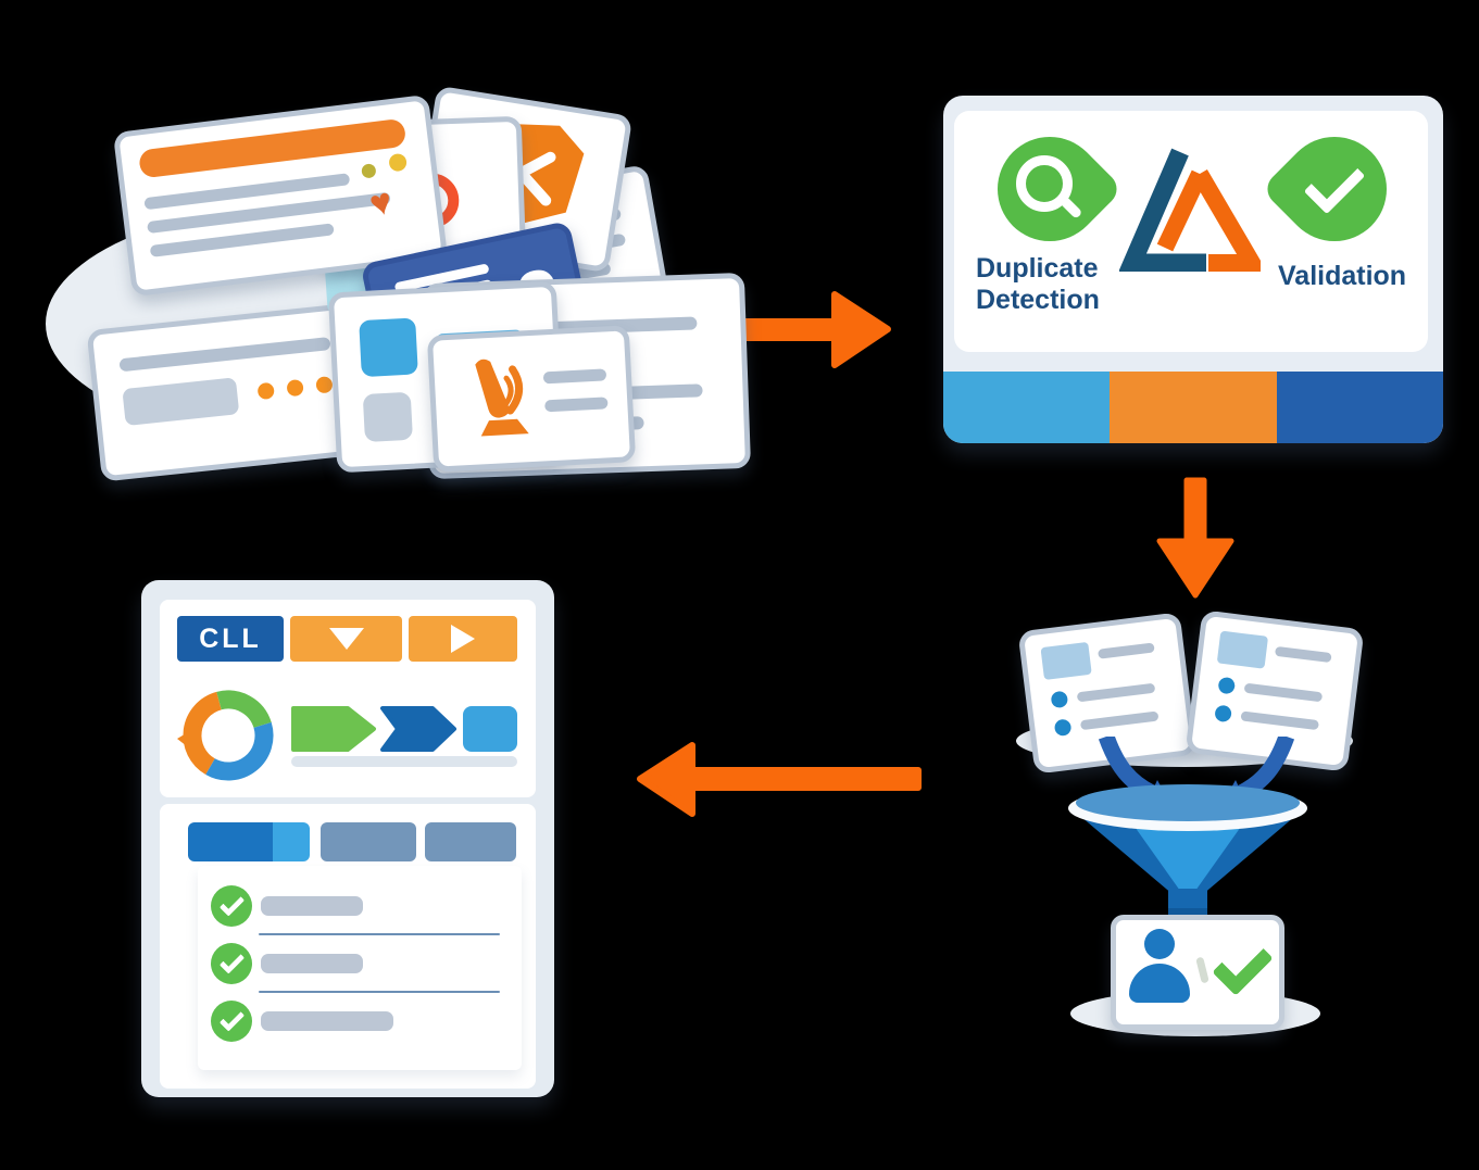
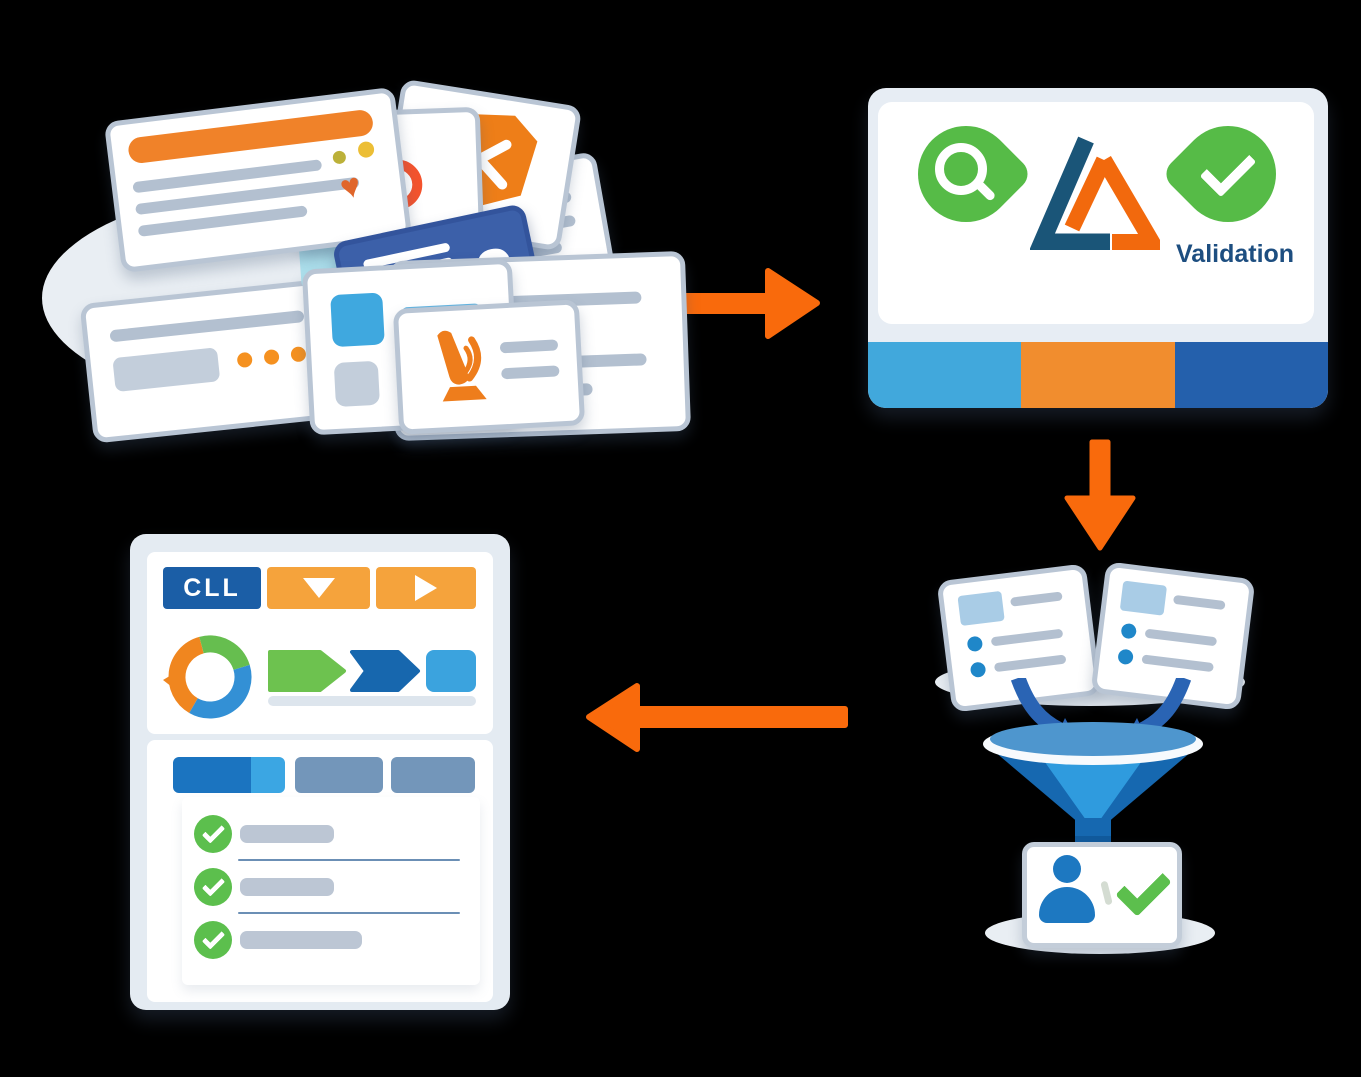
- Duplicate Detection
  Validation
  CLL
